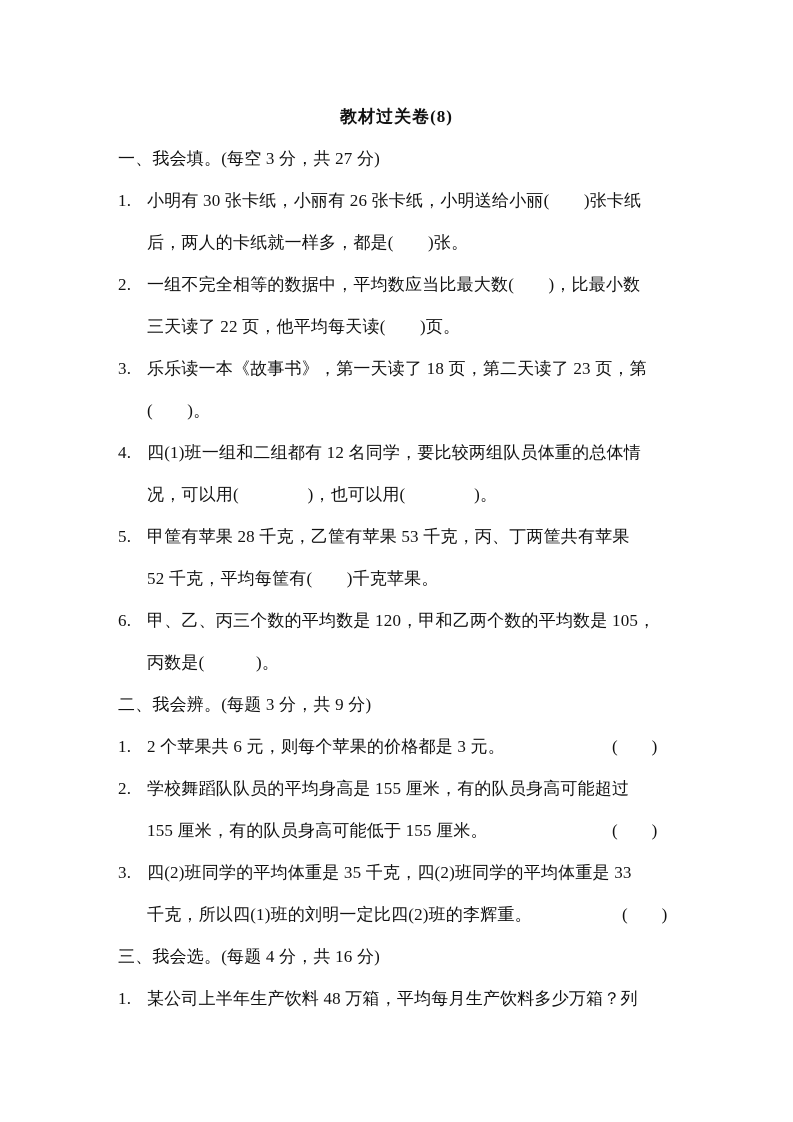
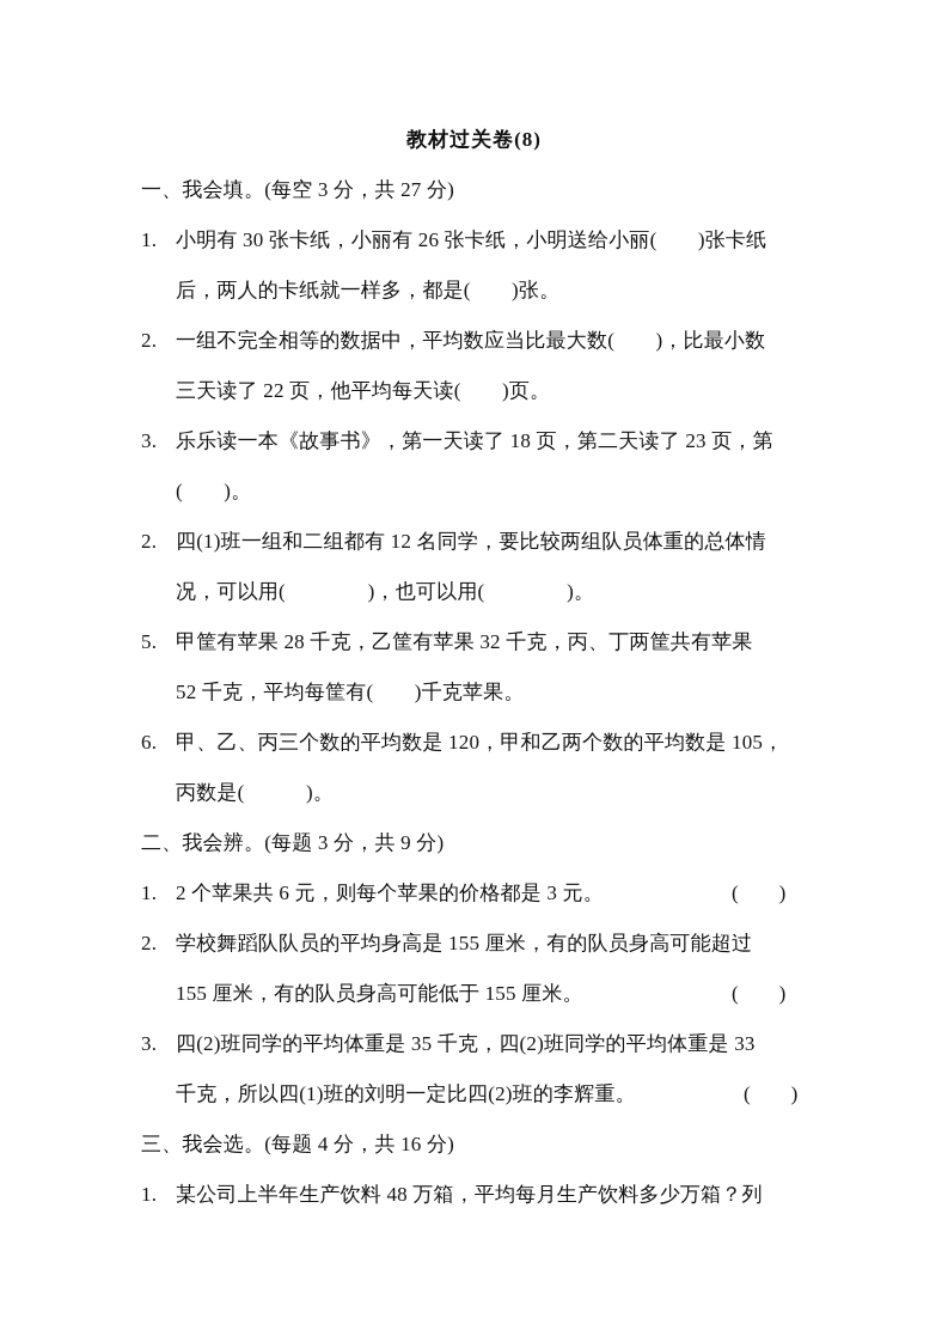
  教材过关卷(8)
  一、我会填。(每空 3 分，共 27 分)
  1. 小明有 30 张卡纸，小丽有 26 张卡纸，小明送给小丽( )张卡纸
  后，两人的卡纸就一样多，都是( )张。
  2. 一组不完全相等的数据中，平均数应当比最大数( )，比最小数
  三天读了 22 页，他平均每天读( )页。
  3. 乐乐读一本《故事书》，第一天读了 18 页，第二天读了 23 页，第
  ( )。
- 4. 四(1)班一组和二组都有 12 名同学，要比较两组队员体重的总体情
+ 2. 四(1)班一组和二组都有 12 名同学，要比较两组队员体重的总体情
  况，可以用( )，也可以用( )。
- 5. 甲筐有苹果 28 千克，乙筐有苹果 53 千克，丙、丁两筐共有苹果
+ 5. 甲筐有苹果 28 千克，乙筐有苹果 32 千克，丙、丁两筐共有苹果
  52 千克，平均每筐有( )千克苹果。
  6. 甲、乙、丙三个数的平均数是 120，甲和乙两个数的平均数是 105，
  丙数是( )。
  二、我会辨。(每题 3 分，共 9 分)
  1. 2 个苹果共 6 元，则每个苹果的价格都是 3 元。
  ( )
  2. 学校舞蹈队队员的平均身高是 155 厘米，有的队员身高可能超过
  155 厘米，有的队员身高可能低于 155 厘米。
  ( )
  3. 四(2)班同学的平均体重是 35 千克，四(2)班同学的平均体重是 33
  千克，所以四(1)班的刘明一定比四(2)班的李辉重。
  ( )
  三、我会选。(每题 4 分，共 16 分)
  1. 某公司上半年生产饮料 48 万箱，平均每月生产饮料多少万箱？列
